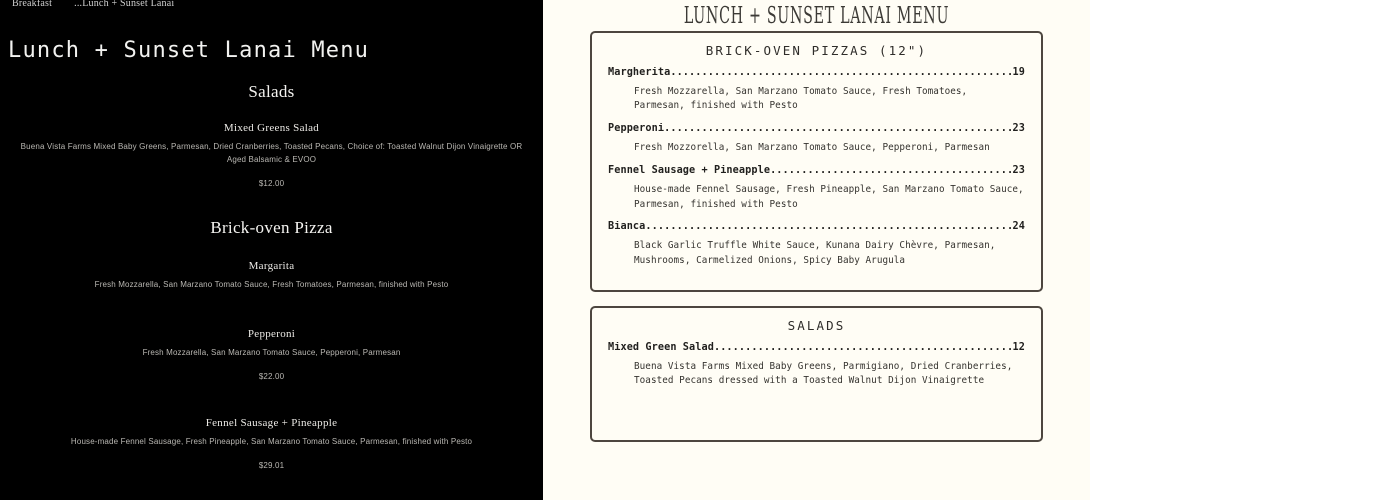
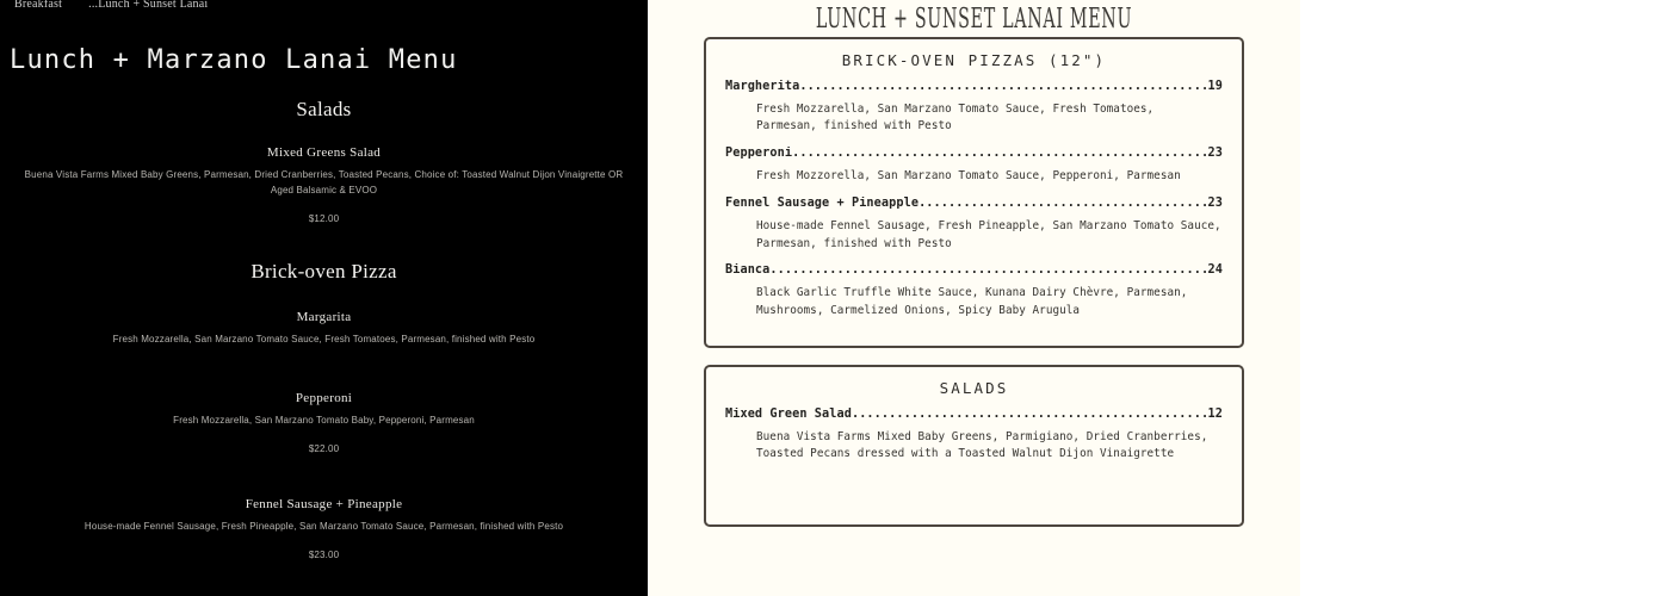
  Breakfast
  ...Lunch + Sunset Lanai
- Lunch + Sunset Lanai Menu
+ Lunch + Marzano Lanai Menu
  Salads
  Mixed Greens Salad
  Buena Vista Farms Mixed Baby Greens, Parmesan, Dried Cranberries, Toasted Pecans, Choice of: Toasted Walnut Dijon Vinaigrette OR Aged Balsamic & EVOO
  $12.00
  Brick-oven Pizza
  Margarita
  Fresh Mozzarella, San Marzano Tomato Sauce, Fresh Tomatoes, Parmesan, finished with Pesto
  Pepperoni
- Fresh Mozzarella, San Marzano Tomato Sauce, Pepperoni, Parmesan
+ Fresh Mozzarella, San Marzano Tomato Baby, Pepperoni, Parmesan
  $22.00
  Fennel Sausage + Pineapple
  House-made Fennel Sausage, Fresh Pineapple, San Marzano Tomato Sauce, Parmesan, finished with Pesto
- $29.01
+ $23.00
  LUNCH + SUNSET LANAI MENU
  BRICK-OVEN PIZZAS (12")
  Margherita
  19
  Fresh Mozzarella, San Marzano Tomato Sauce, Fresh Tomatoes,
  Parmesan, finished with Pesto
  Pepperoni
  23
  Fresh Mozzorella, San Marzano Tomato Sauce, Pepperoni, Parmesan
  Fennel Sausage + Pineapple
  23
  House-made Fennel Sausage, Fresh Pineapple, San Marzano Tomato Sauce,
  Parmesan, finished with Pesto
  Bianca
  24
  Black Garlic Truffle White Sauce, Kunana Dairy Chèvre, Parmesan,
  Mushrooms, Carmelized Onions, Spicy Baby Arugula
  SALADS
  Mixed Green Salad
  12
  Buena Vista Farms Mixed Baby Greens, Parmigiano, Dried Cranberries,
  Toasted Pecans dressed with a Toasted Walnut Dijon Vinaigrette
